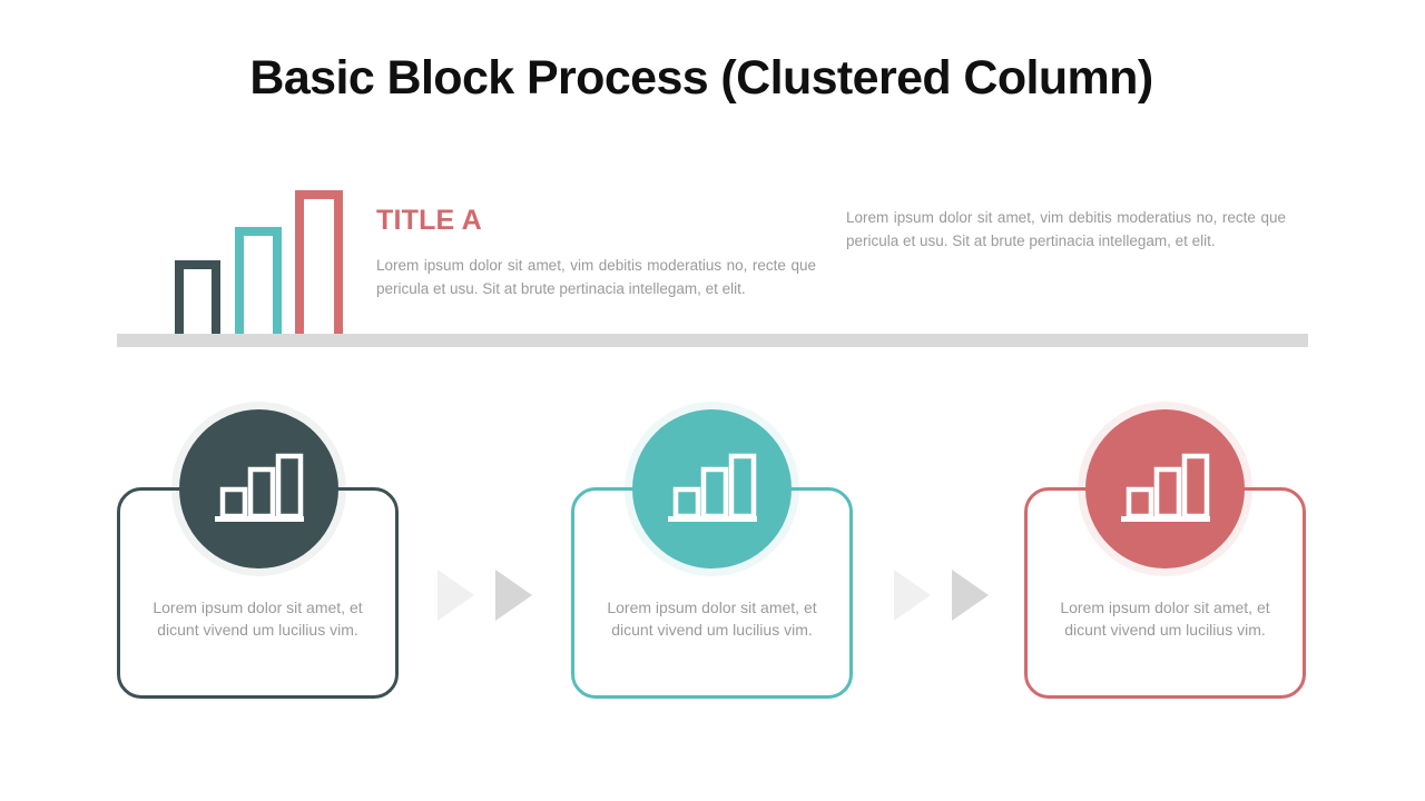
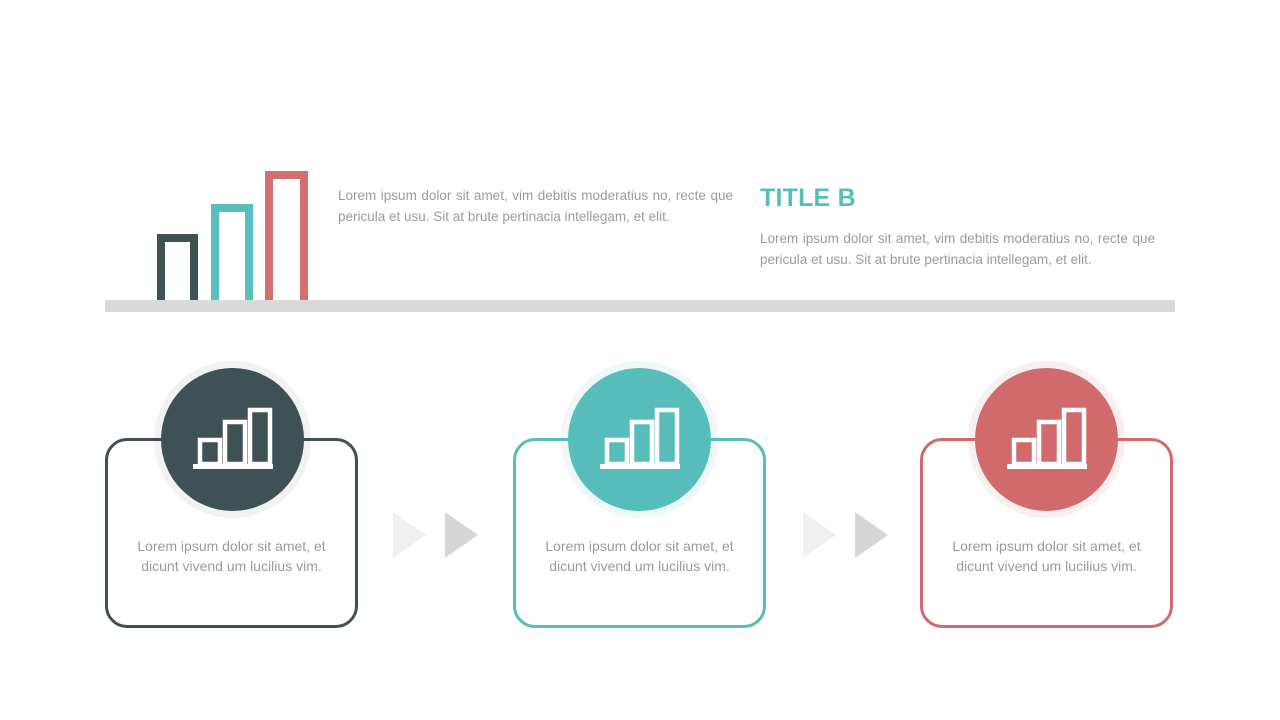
- Basic Block Process (Clustered Column)
- TITLE A
  Lorem ipsum dolor sit amet, vim debitis moderatius no, recte que pericula et usu. Sit at brute pertinacia intellegam, et elit.
+ TITLE B
  Lorem ipsum dolor sit amet, vim debitis moderatius no, recte que pericula et usu. Sit at brute pertinacia intellegam, et elit.
  Lorem ipsum dolor sit amet, et dicunt vivend um lucilius vim.
  Lorem ipsum dolor sit amet, et dicunt vivend um lucilius vim.
  Lorem ipsum dolor sit amet, et dicunt vivend um lucilius vim.
